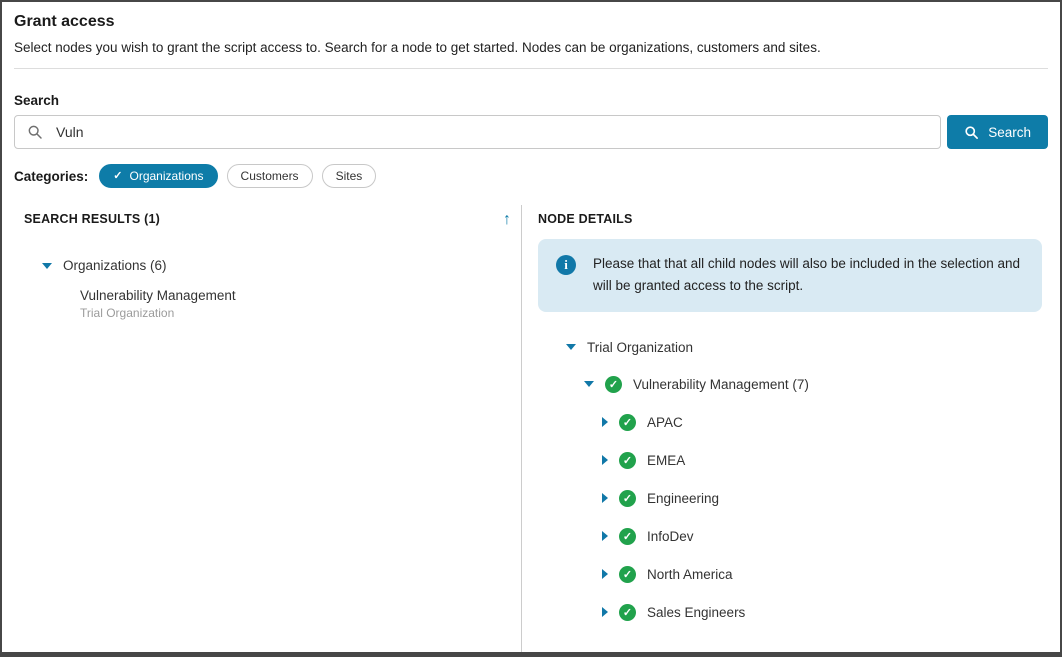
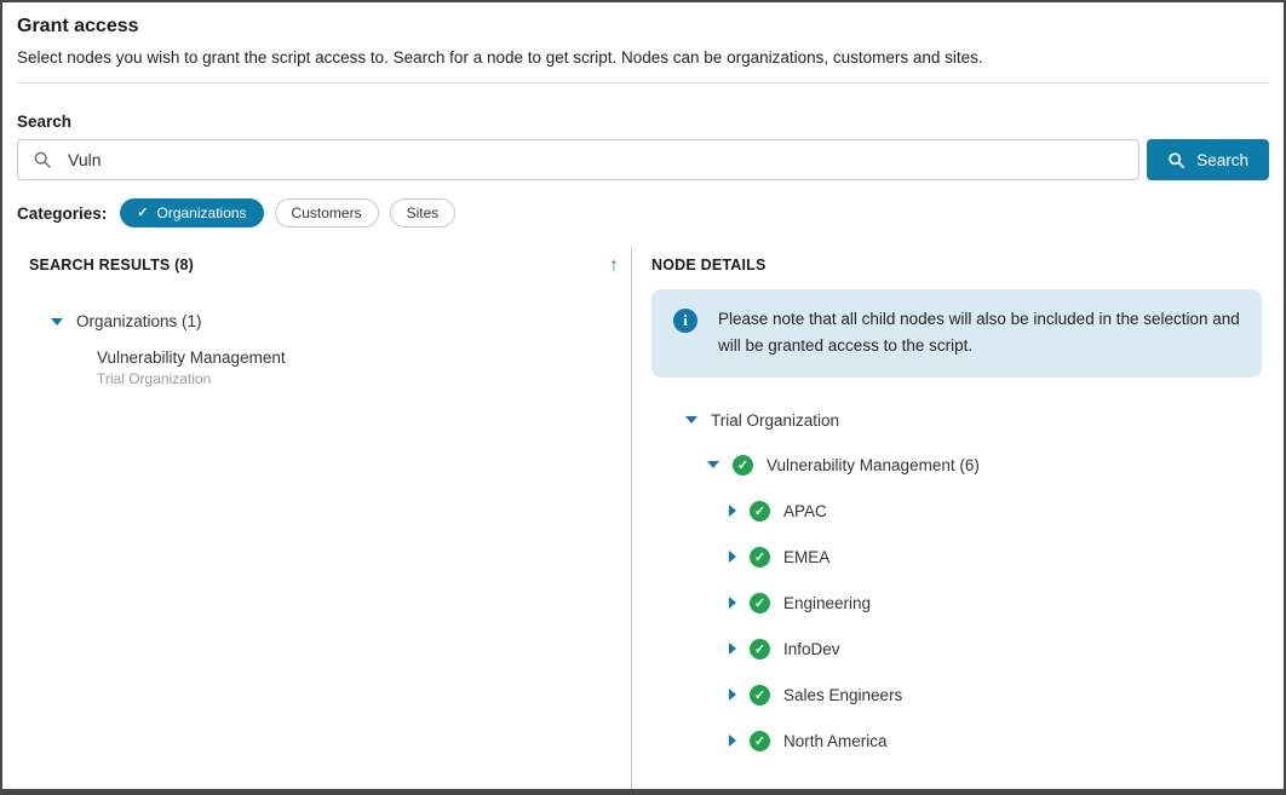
  Grant access
- Select nodes you wish to grant the script access to. Search for a node to get started. Nodes can be organizations, customers and sites.
+ Select nodes you wish to grant the script access to. Search for a node to get script. Nodes can be organizations, customers and sites.
  Search
  Vuln
  Search
  Categories:
  ✓
  Organizations
  Customers
  Sites
- SEARCH RESULTS (1)
+ SEARCH RESULTS (8)
  ↑
- Organizations (6)
+ Organizations (1)
  Vulnerability Management
  Trial Organization
  NODE DETAILS
  i
- Please that that all child nodes will also be included in the selection and will be granted access to the script.
+ Please note that all child nodes will also be included in the selection and will be granted access to the script.
  Trial Organization
  ✓
- Vulnerability Management (7)
+ Vulnerability Management (6)
  ✓
  APAC
  ✓
  EMEA
  ✓
  Engineering
  ✓
  InfoDev
  ✓
- North America
+ Sales Engineers
  ✓
- Sales Engineers
+ North America
